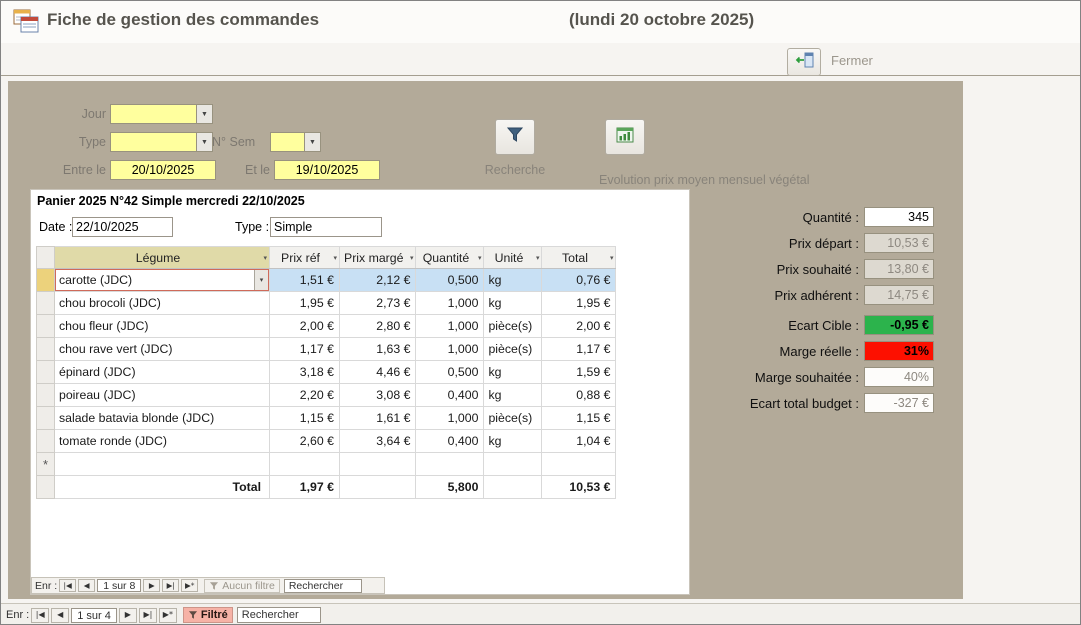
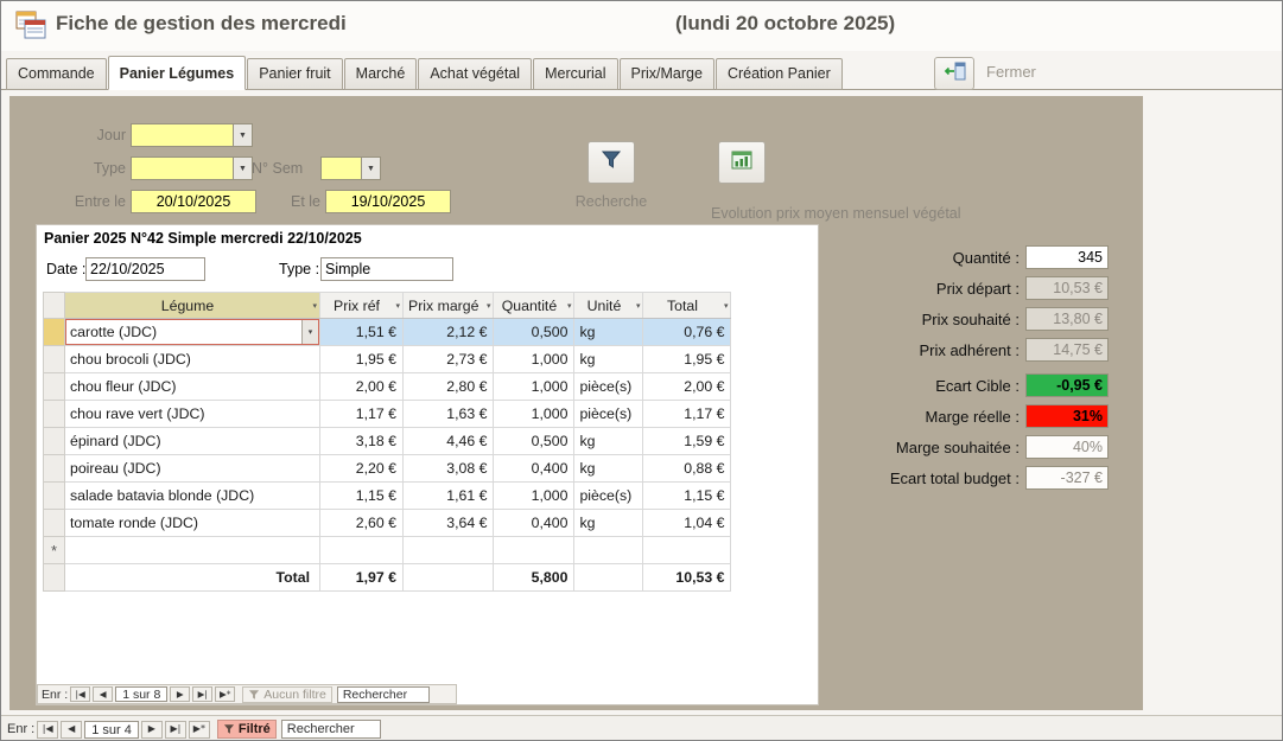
- Fiche de gestion des commandes
+ Fiche de gestion des mercredi
  (lundi 20 octobre 2025)
+ Commande
+ Panier Légumes
+ Panier fruit
+ Marché
+ Achat végétal
+ Mercurial
+ Prix/Marge
+ Création Panier
  Fermer
  Jour
  Type
  N° Sem
  Entre le
  20/10/2025
  Et le
  19/10/2025
  Recherche
  Evolution prix moyen mensuel végétal
  Panier 2025 N°42 Simple mercredi 22/10/2025
  Date :
  22/10/2025
  Type :
  Simple
  	Légume	Prix réf	Prix margé	Quantité	Unité	Total
  	carotte (JDC)	1,51 €	2,12 €	0,500	kg	0,76 €
  	chou brocoli (JDC)	1,95 €	2,73 €	1,000	kg	1,95 €
  	chou fleur (JDC)	2,00 €	2,80 €	1,000	pièce(s)	2,00 €
  	chou rave vert (JDC)	1,17 €	1,63 €	1,000	pièce(s)	1,17 €
  	épinard (JDC)	3,18 €	4,46 €	0,500	kg	1,59 €
  	poireau (JDC)	2,20 €	3,08 €	0,400	kg	0,88 €
  	salade batavia blonde (JDC)	1,15 €	1,61 €	1,000	pièce(s)	1,15 €
  	tomate ronde (JDC)	2,60 €	3,64 €	0,400	kg	1,04 €
  *
  	Total	1,97 €		5,800		10,53 €
  Enr :
  |◀
  ◀
  1 sur 8
  ▶
  ▶|
  ▶*
  Aucun filtre
  Rechercher
  Quantité :
  345
  Prix départ :
  10,53 €
  Prix souhaité :
  13,80 €
  Prix adhérent :
  14,75 €
  Ecart Cible :
  -0,95 €
  Marge réelle :
  31%
  Marge souhaitée :
  40%
  Ecart total budget :
  -327 €
  Enr :
  |◀
  ◀
  1 sur 4
  ▶
  ▶|
  ▶*
  Filtré
  Rechercher
